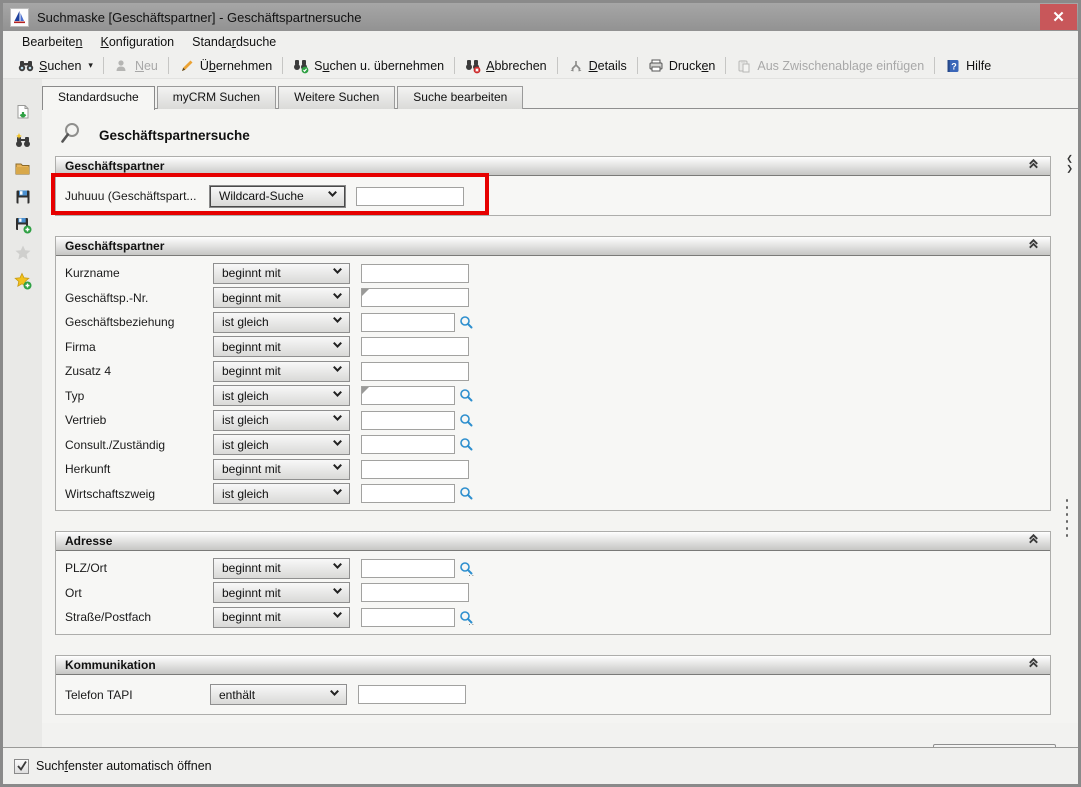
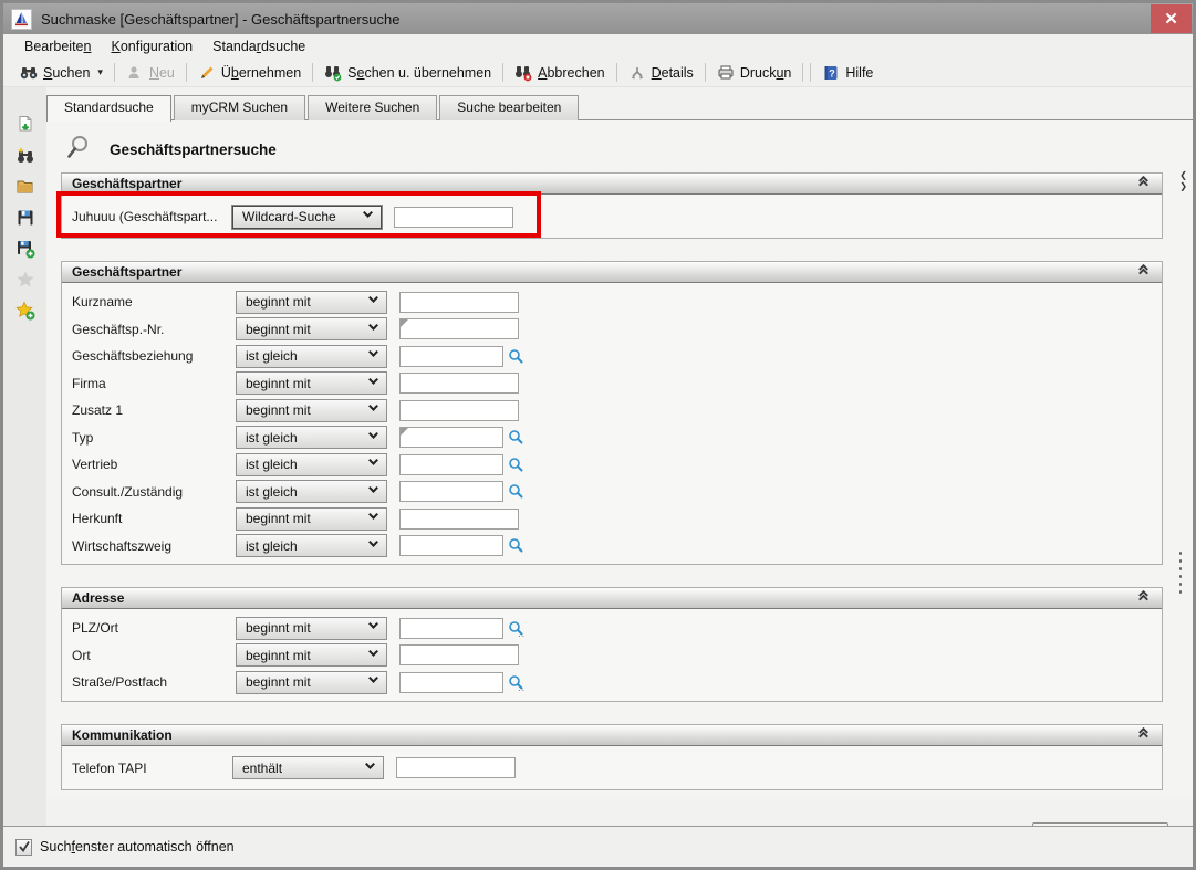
  Suchmaske [Geschäftspartner] - Geschäftspartnersuche
  ✕
  Bearbeiten
  Konfiguration
  Standardsuche
  Suchen
  ▾
  Neu
  Übernehmen
- Suchen u. übernehmen
+ Sechen u. übernehmen
  Abbrechen
  Details
- Drucken
+ Druckun
- Aus Zwischenablage einfügen
  ?
  Hilfe
  Standardsuche
  myCRM Suchen
  Weitere Suchen
  Suche bearbeiten
  Geschäftspartnersuche
  Geschäftspartner
  Juhuuu (Geschäftspart...
  Wildcard-Suche
  Geschäftspartner
  Kurzname
  beginnt mit
  Geschäftsp.-Nr.
  beginnt mit
  Geschäftsbeziehung
  ist gleich
  Firma
  beginnt mit
- Zusatz 4
+ Zusatz 1
  beginnt mit
  Typ
  ist gleich
  Vertrieb
  ist gleich
  Consult./Zuständig
  ist gleich
  Herkunft
  beginnt mit
  Wirtschaftszweig
  ist gleich
  Adresse
  PLZ/Ort
  beginnt mit
  ..
  Ort
  beginnt mit
  Straße/Postfach
  beginnt mit
  ..
  Kommunikation
  Telefon TAPI
  enthält
  ❮
  ❯
  Suchfenster automatisch öffnen
